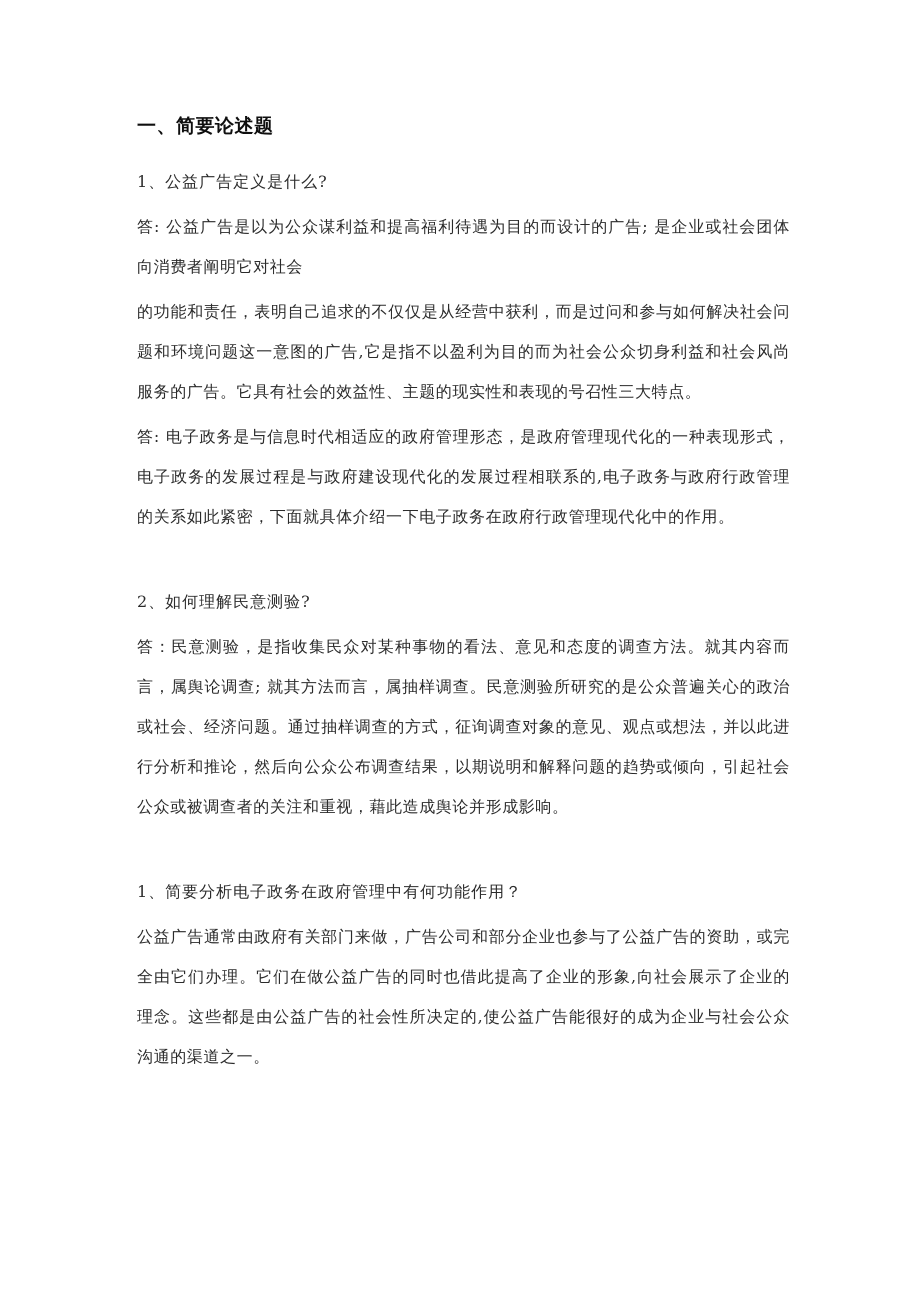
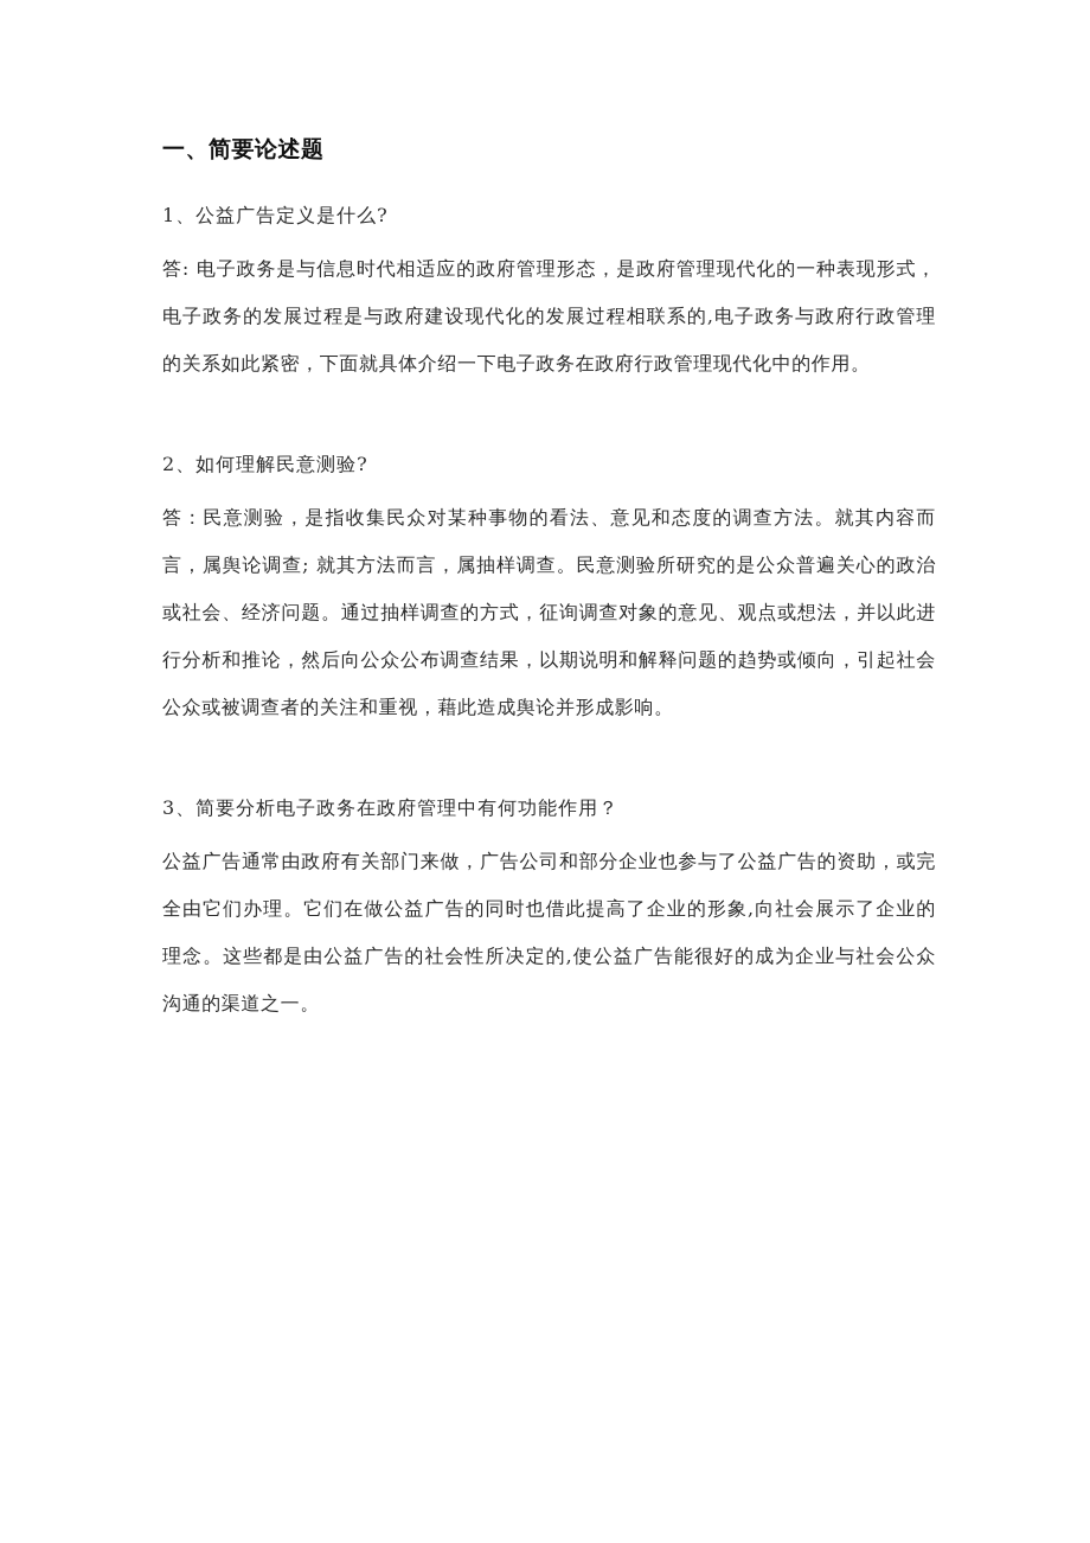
  一、简要论述题
  1、公益广告定义是什么?
- 答: 公益广告是以为公众谋利益和提高福利待遇为目的而设计的广告; 是企业或社会团体向消费者阐明它对社会
- 的功能和责任，表明自己追求的不仅仅是从经营中获利，而是过问和参与如何解决社会问题和环境问题这一意图的广告,它是指不以盈利为目的而为社会公众切身利益和社会风尚服务的广告。它具有社会的效益性、主题的现实性和表现的号召性三大特点。
  答: 电子政务是与信息时代相适应的政府管理形态，是政府管理现代化的一种表现形式，电子政务的发展过程是与政府建设现代化的发展过程相联系的,电子政务与政府行政管理的关系如此紧密，下面就具体介绍一下电子政务在政府行政管理现代化中的作用。
  2、如何理解民意测验?
  答：民意测验，是指收集民众对某种事物的看法、意见和态度的调查方法。就其内容而言，属舆论调查; 就其方法而言，属抽样调查。民意测验所研究的是公众普遍关心的政治或社会、经济问题。通过抽样调查的方式，征询调查对象的意见、观点或想法，并以此进行分析和推论，然后向公众公布调查结果，以期说明和解释问题的趋势或倾向，引起社会公众或被调查者的关注和重视，藉此造成舆论并形成影响。
- 1、简要分析电子政务在政府管理中有何功能作用？
+ 3、简要分析电子政务在政府管理中有何功能作用？
  公益广告通常由政府有关部门来做，广告公司和部分企业也参与了公益广告的资助，或完全由它们办理。它们在做公益广告的同时也借此提高了企业的形象,向社会展示了企业的理念。这些都是由公益广告的社会性所决定的,使公益广告能很好的成为企业与社会公众沟通的渠道之一。
